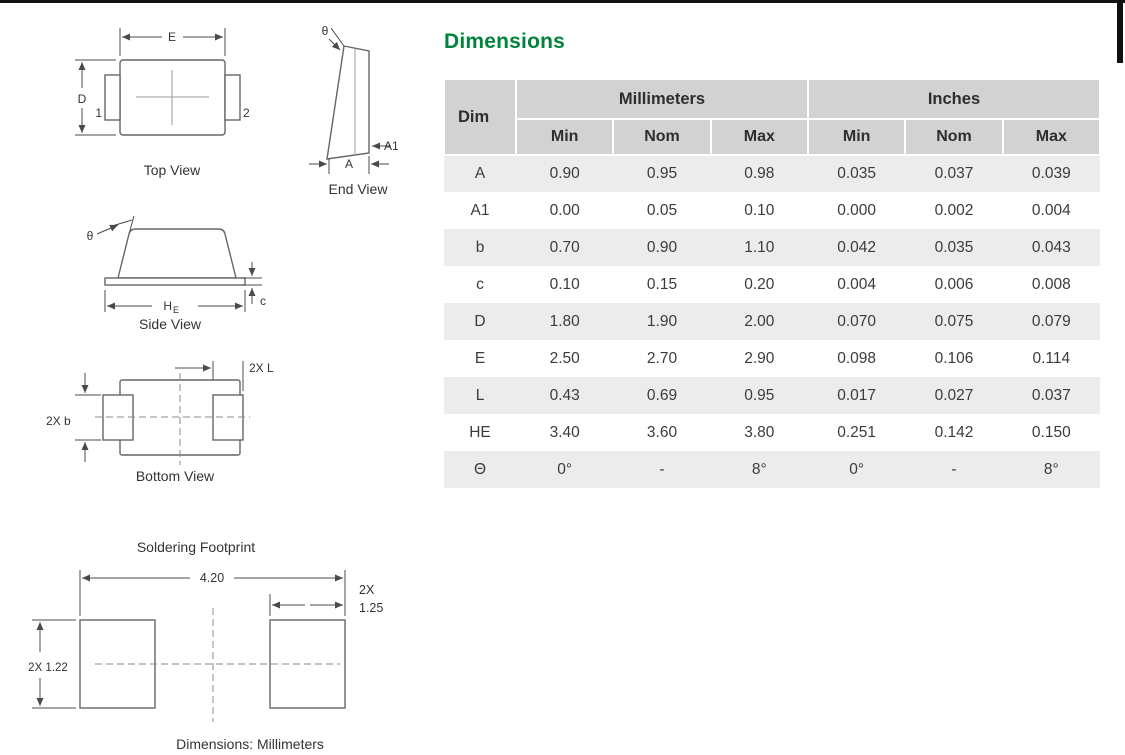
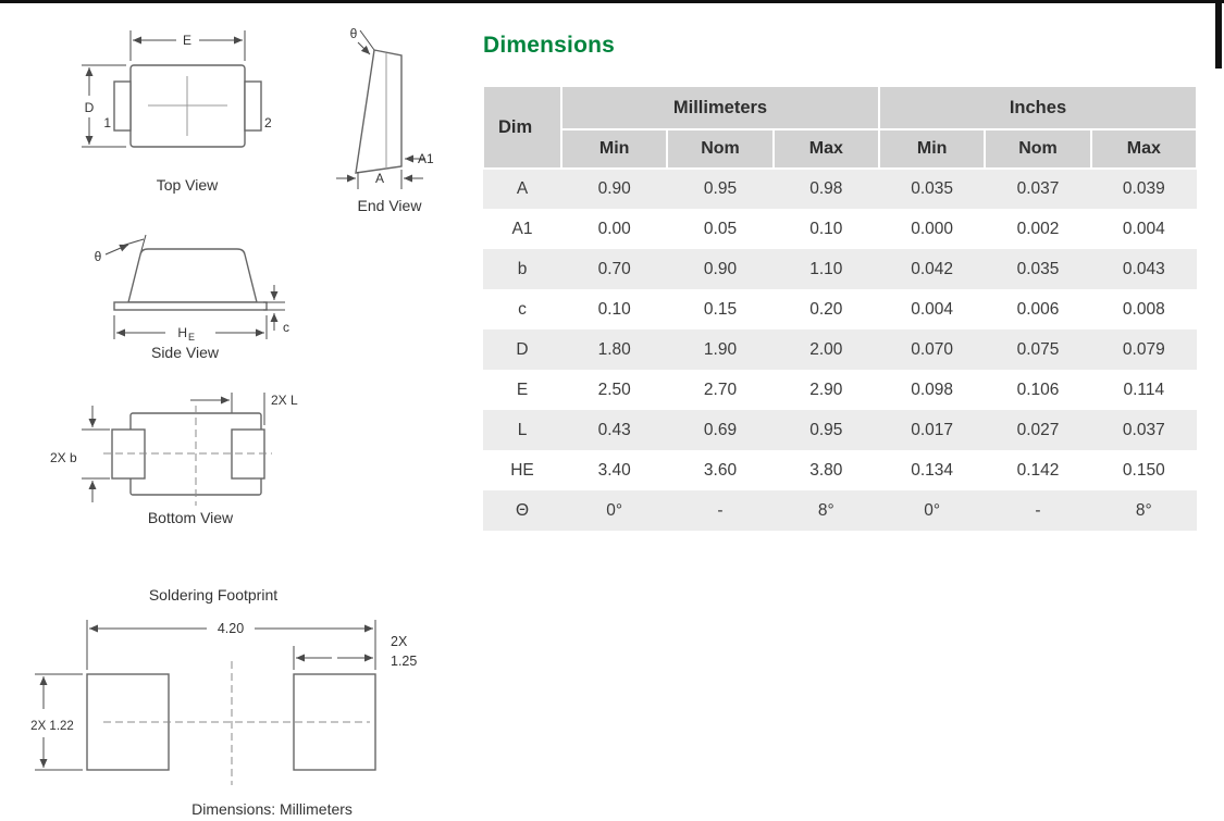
  E
  D
  1
  2
  Top View
  θ
  A1
  A
  End View
  θ
  H
  E
  c
  Side View
  2X L
  2X b
  Bottom View
  Soldering Footprint
  4.20
  2X
  1.25
  2X 1.22
  Dimensions: Millimeters
  Dimensions
  Dim	Millimeters	Inches
  Min	Nom	Max	Min	Nom	Max
  A	0.90	0.95	0.98	0.035	0.037	0.039
  A1	0.00	0.05	0.10	0.000	0.002	0.004
  b	0.70	0.90	1.10	0.042	0.035	0.043
  c	0.10	0.15	0.20	0.004	0.006	0.008
  D	1.80	1.90	2.00	0.070	0.075	0.079
  E	2.50	2.70	2.90	0.098	0.106	0.114
  L	0.43	0.69	0.95	0.017	0.027	0.037
- HE	3.40	3.60	3.80	0.251	0.142	0.150
+ HE	3.40	3.60	3.80	0.134	0.142	0.150
  Θ	0°	-	8°	0°	-	8°
